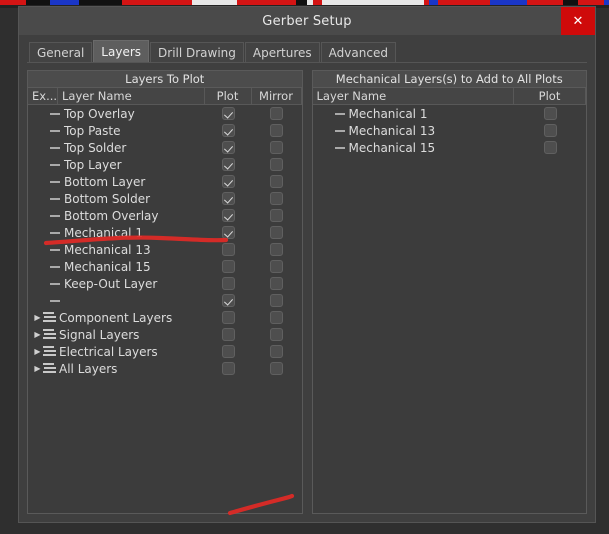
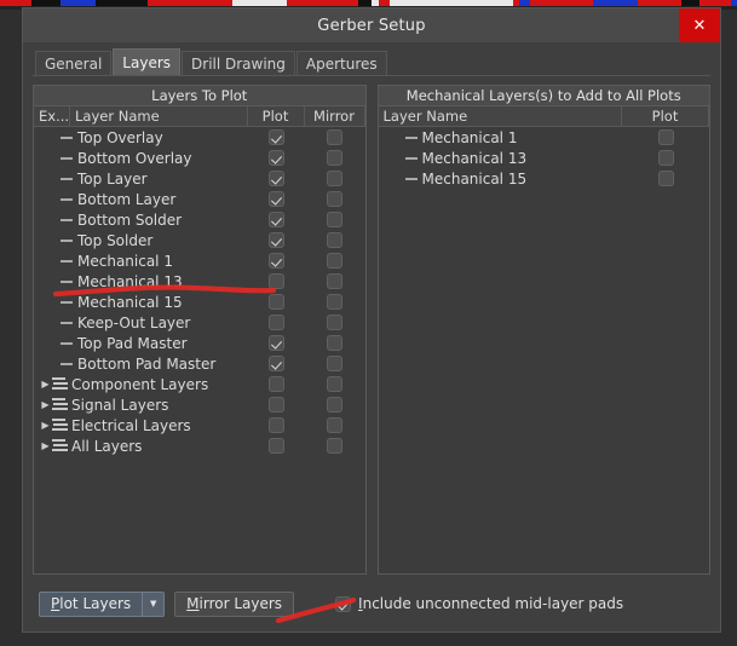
  Gerber Setup
  ✕
  General
  Layers
  Drill Drawing
  Apertures
- Advanced
  Layers To Plot
  Ex...
  Layer Name
  Plot
  Mirror
  Top Overlay
- Top Paste
- Top Solder
+ Bottom Overlay
  Top Layer
  Bottom Layer
  Bottom Solder
- Bottom Overlay
+ Top Solder
  Mechanical 1
  Mechanical 13
  Mechanical 15
  Keep-Out Layer
+ Top Pad Master
+ Bottom Pad Master
  ▶
  Component Layers
  ▶
  Signal Layers
  ▶
  Electrical Layers
  ▶
  All Layers
  Mechanical Layers(s) to Add to All Plots
  Layer Name
  Plot
  Mechanical 1
  Mechanical 13
  Mechanical 15
+ P
+ lot Layers
+ ▼
+ M
+ irror Layers
+ Include unconnected mid-layer pads
